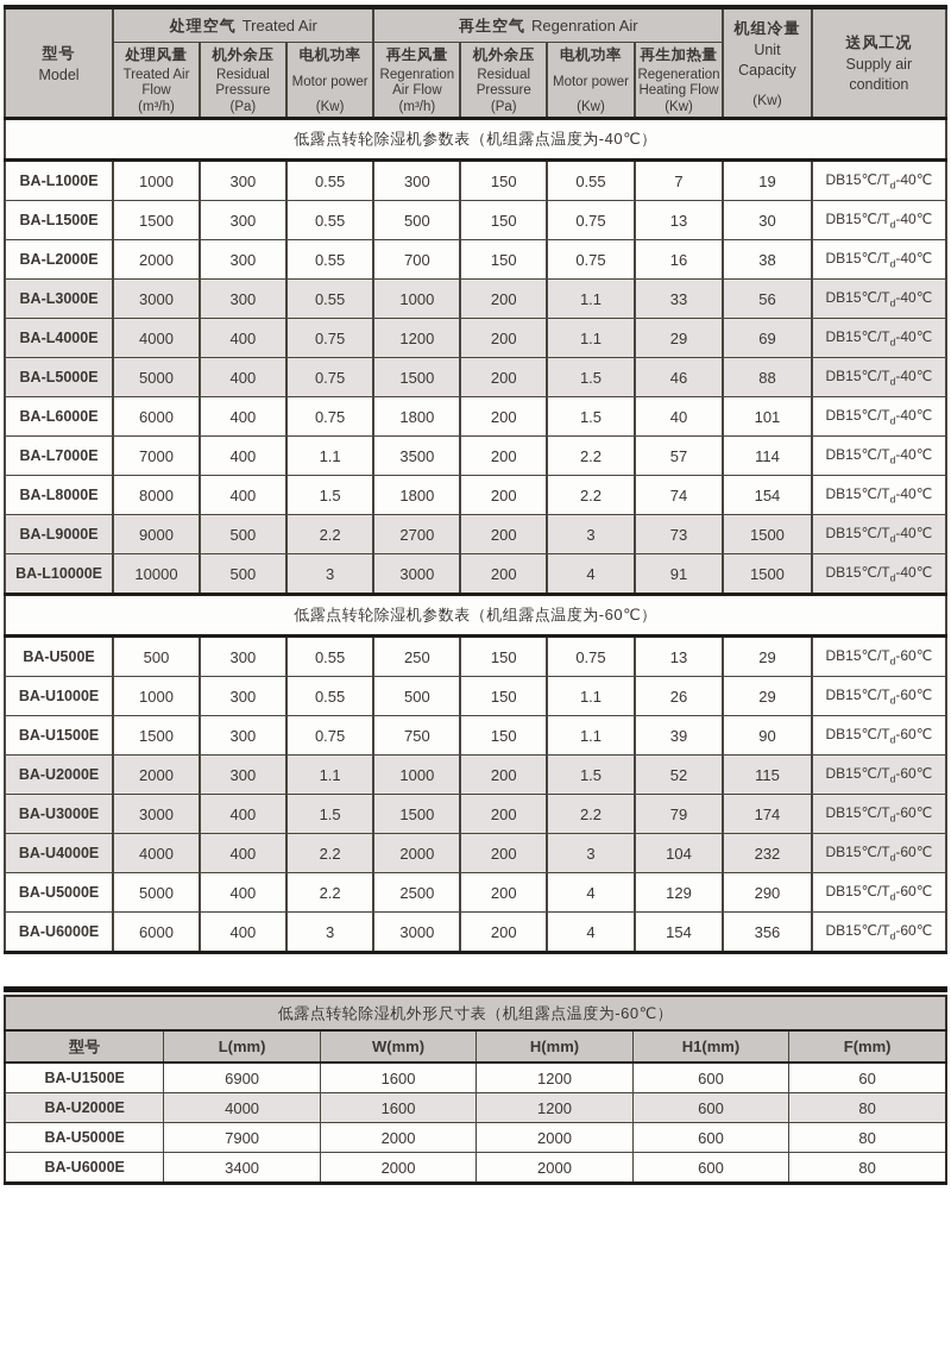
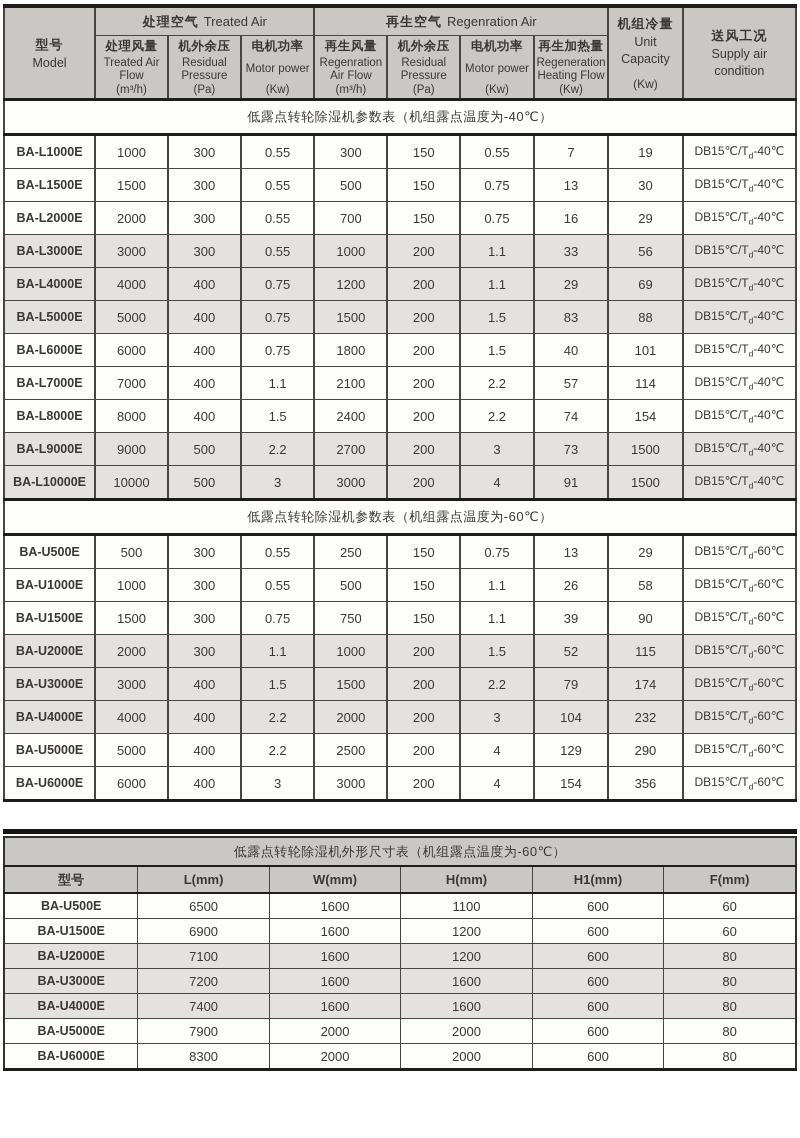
  型号Model	处理空气 Treated Air	再生空气 Regenration Air	机组冷量UnitCapacity(Kw)	送风工况Supply aircondition
  处理风量Treated AirFlow(m³/h)	机外余压ResidualPressure(Pa)	电机功率Motor power(Kw)	再生风量RegenrationAir Flow(m³/h)	机外余压ResidualPressure(Pa)	电机功率Motor power(Kw)	再生加热量RegenerationHeating Flow(Kw)
  低露点转轮除湿机参数表（机组露点温度为-40℃）
  BA-L1000E	1000	300	0.55	300	150	0.55	7	19	DB15℃/Td-40℃
  BA-L1500E	1500	300	0.55	500	150	0.75	13	30	DB15℃/Td-40℃
- BA-L2000E	2000	300	0.55	700	150	0.75	16	38	DB15℃/Td-40℃
+ BA-L2000E	2000	300	0.55	700	150	0.75	16	29	DB15℃/Td-40℃
  BA-L3000E	3000	300	0.55	1000	200	1.1	33	56	DB15℃/Td-40℃
  BA-L4000E	4000	400	0.75	1200	200	1.1	29	69	DB15℃/Td-40℃
- BA-L5000E	5000	400	0.75	1500	200	1.5	46	88	DB15℃/Td-40℃
+ BA-L5000E	5000	400	0.75	1500	200	1.5	83	88	DB15℃/Td-40℃
  BA-L6000E	6000	400	0.75	1800	200	1.5	40	101	DB15℃/Td-40℃
- BA-L7000E	7000	400	1.1	3500	200	2.2	57	114	DB15℃/Td-40℃
+ BA-L7000E	7000	400	1.1	2100	200	2.2	57	114	DB15℃/Td-40℃
- BA-L8000E	8000	400	1.5	1800	200	2.2	74	154	DB15℃/Td-40℃
+ BA-L8000E	8000	400	1.5	2400	200	2.2	74	154	DB15℃/Td-40℃
  BA-L9000E	9000	500	2.2	2700	200	3	73	1500	DB15℃/Td-40℃
  BA-L10000E	10000	500	3	3000	200	4	91	1500	DB15℃/Td-40℃
  低露点转轮除湿机参数表（机组露点温度为-60℃）
  BA-U500E	500	300	0.55	250	150	0.75	13	29	DB15℃/Td-60℃
- BA-U1000E	1000	300	0.55	500	150	1.1	26	29	DB15℃/Td-60℃
+ BA-U1000E	1000	300	0.55	500	150	1.1	26	58	DB15℃/Td-60℃
  BA-U1500E	1500	300	0.75	750	150	1.1	39	90	DB15℃/Td-60℃
  BA-U2000E	2000	300	1.1	1000	200	1.5	52	115	DB15℃/Td-60℃
  BA-U3000E	3000	400	1.5	1500	200	2.2	79	174	DB15℃/Td-60℃
  BA-U4000E	4000	400	2.2	2000	200	3	104	232	DB15℃/Td-60℃
  BA-U5000E	5000	400	2.2	2500	200	4	129	290	DB15℃/Td-60℃
  BA-U6000E	6000	400	3	3000	200	4	154	356	DB15℃/Td-60℃
  低露点转轮除湿机外形尺寸表（机组露点温度为-60℃）
  型号	L(mm)	W(mm)	H(mm)	H1(mm)	F(mm)
+ BA-U500E	6500	1600	1100	600	60
  BA-U1500E	6900	1600	1200	600	60
- BA-U2000E	4000	1600	1200	600	80
+ BA-U2000E	7100	1600	1200	600	80
+ BA-U3000E	7200	1600	1600	600	80
+ BA-U4000E	7400	1600	1600	600	80
  BA-U5000E	7900	2000	2000	600	80
- BA-U6000E	3400	2000	2000	600	80
+ BA-U6000E	8300	2000	2000	600	80
